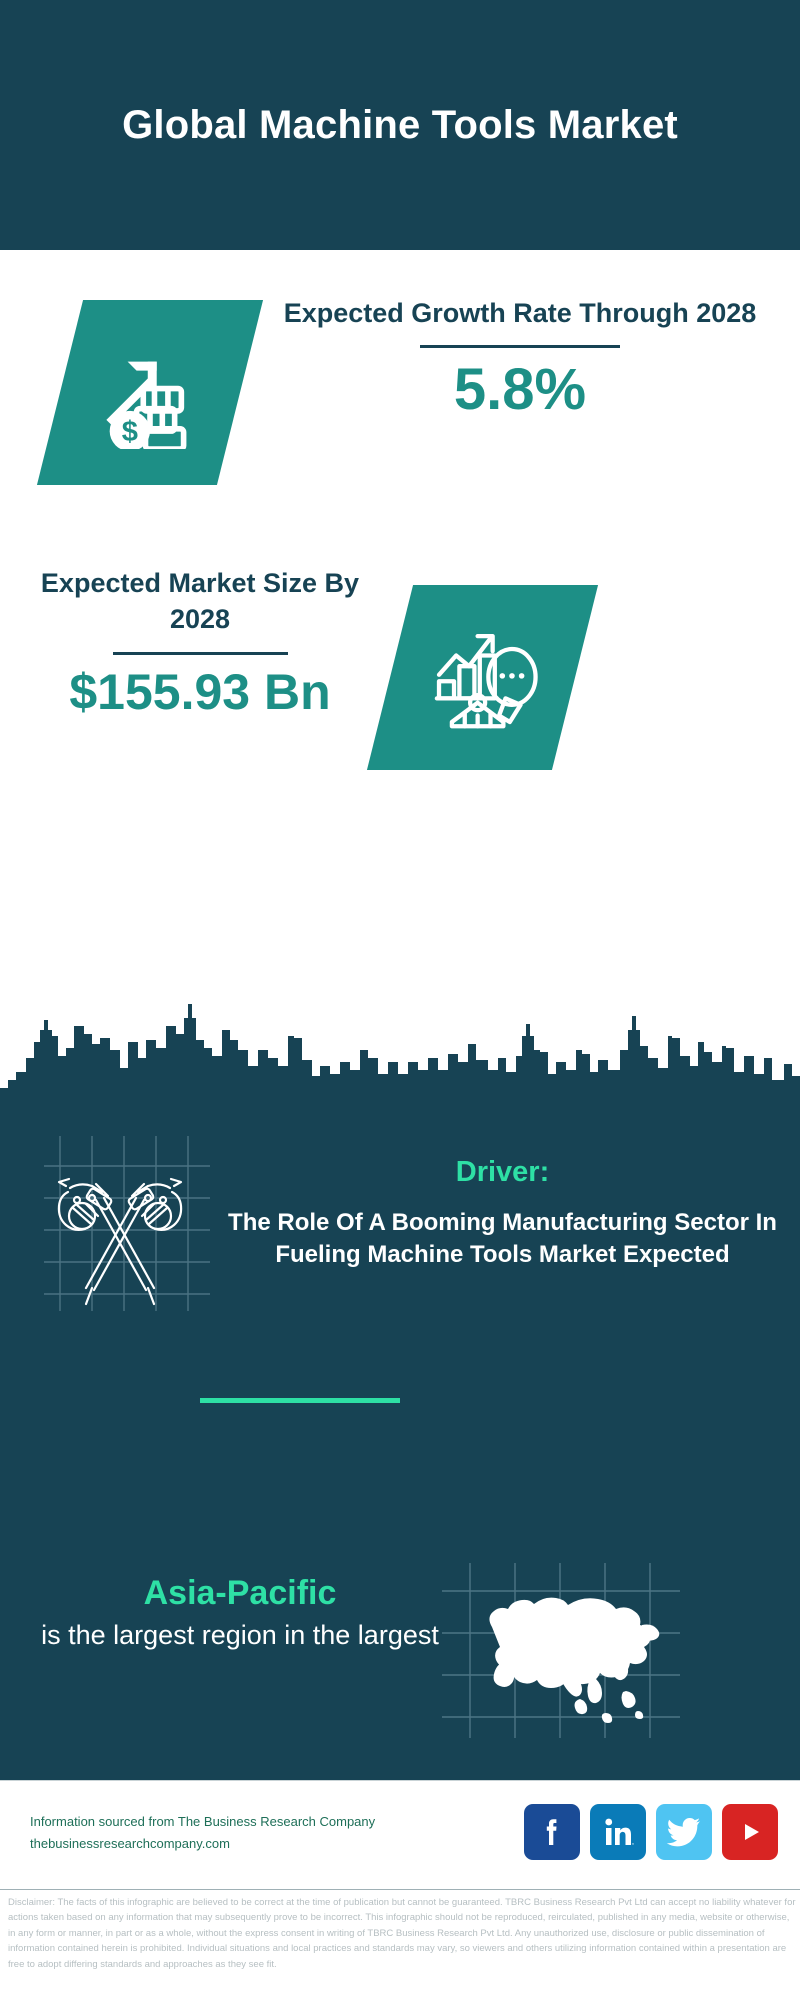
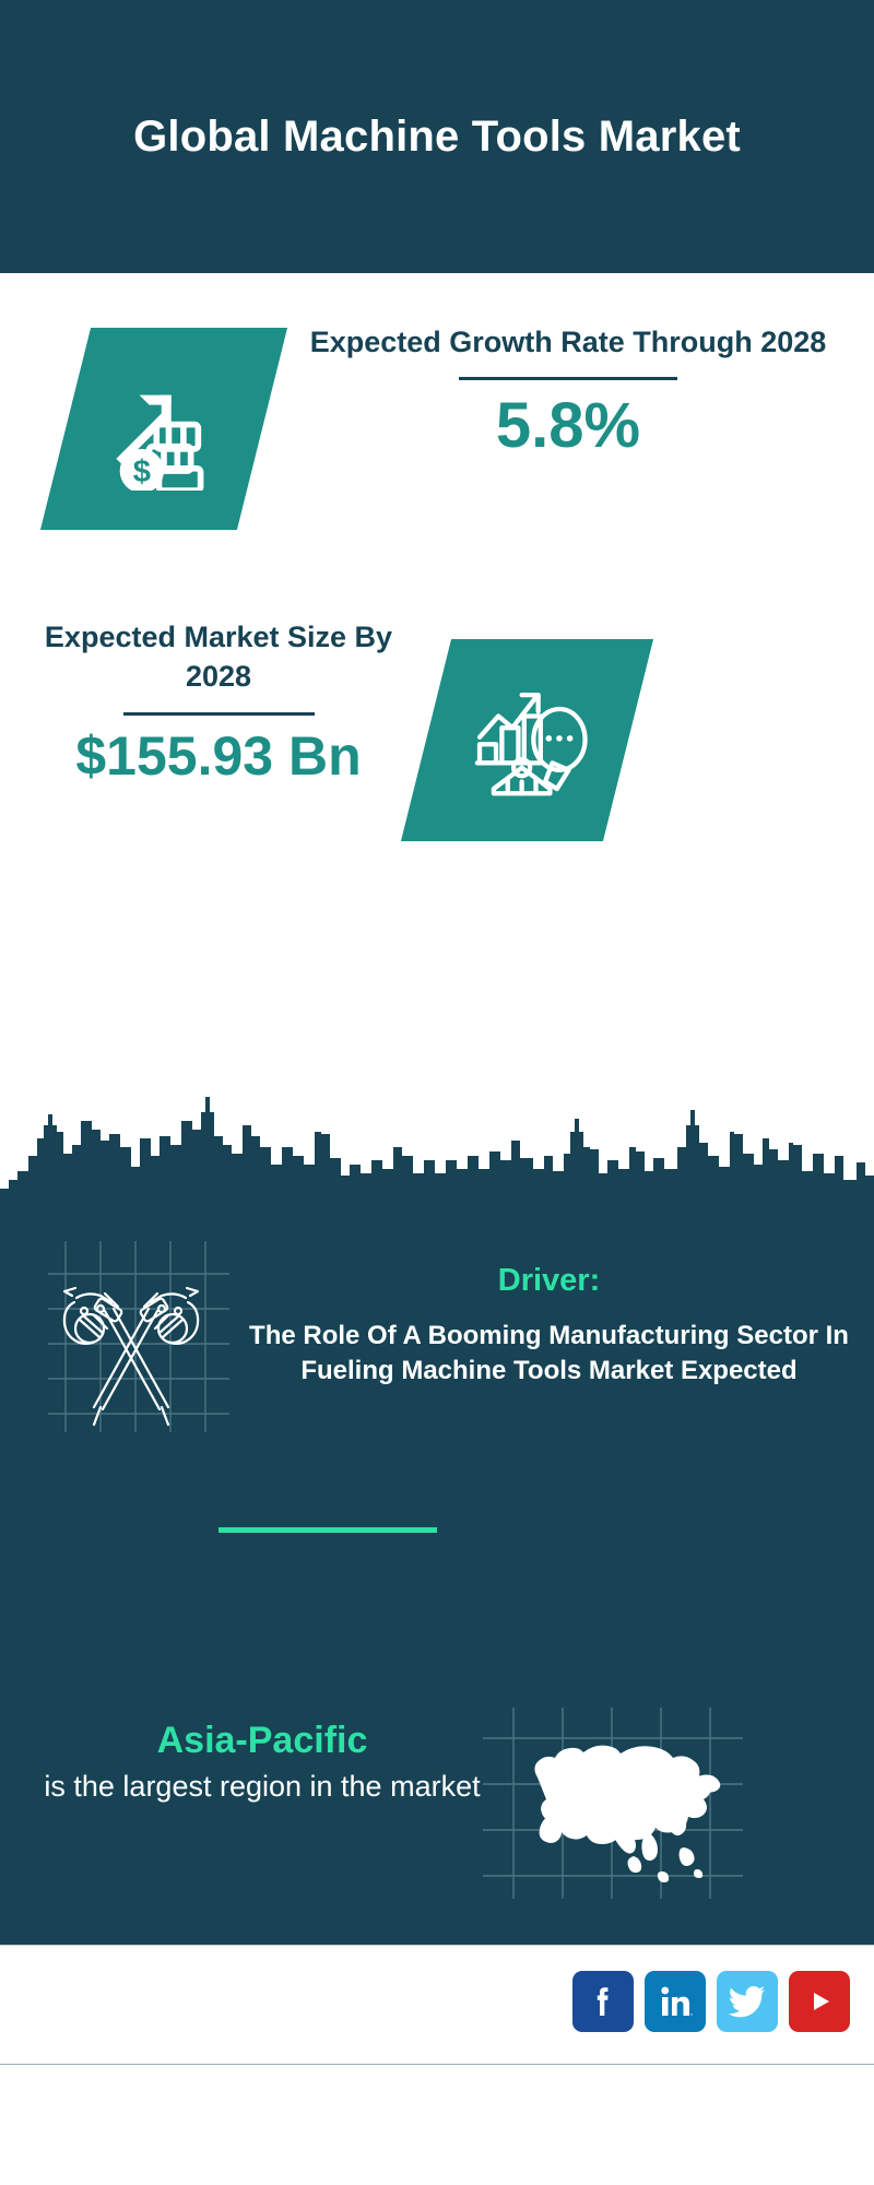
  Global Machine Tools Market
  Expected Growth Rate Through 2028
  5.8%
  Expected Market Size By 2028
  $155.93 Bn
  Driver:
  The Role Of A Booming Manufacturing Sector In Fueling Machine Tools Market Expected
  Asia-Pacific
- is the largest region in the largest
+ is the largest region in the market
- Information sourced from The Business Research Company
- thebusinessresearchcompany.com
- Disclaimer: The facts of this infographic are believed to be correct at the time of publication but cannot be guaranteed. TBRC Business Research Pvt Ltd can accept no liability whatever for actions taken based on any information that may subsequently prove to be incorrect. This infographic should not be reproduced, reirculated, published in any media, website or otherwise, in any form or manner, in part or as a whole, without the express consent in writing of TBRC Business Research Pvt Ltd. Any unauthorized use, disclosure or public dissemination of information contained herein is prohibited. Individual situations and local practices and standards may vary, so viewers and others utilizing information contained within a presentation are free to adopt differing standards and approaches as they see fit.
